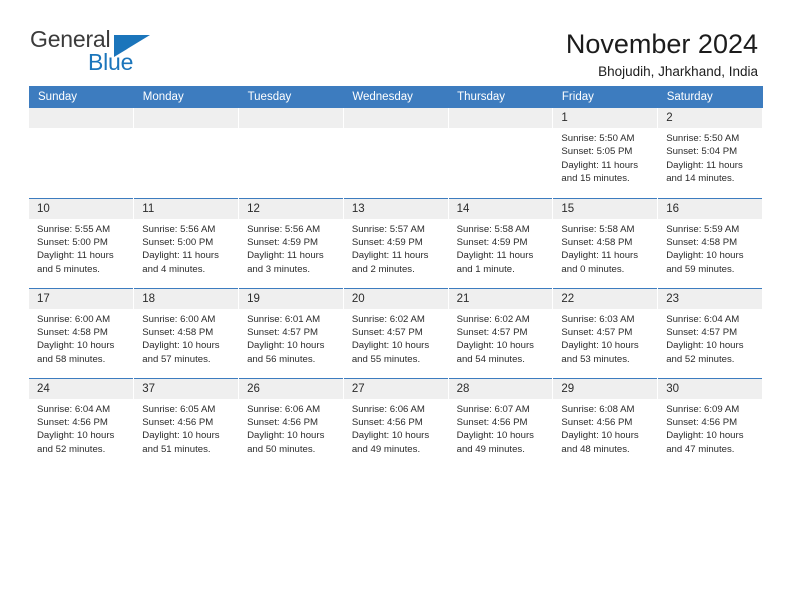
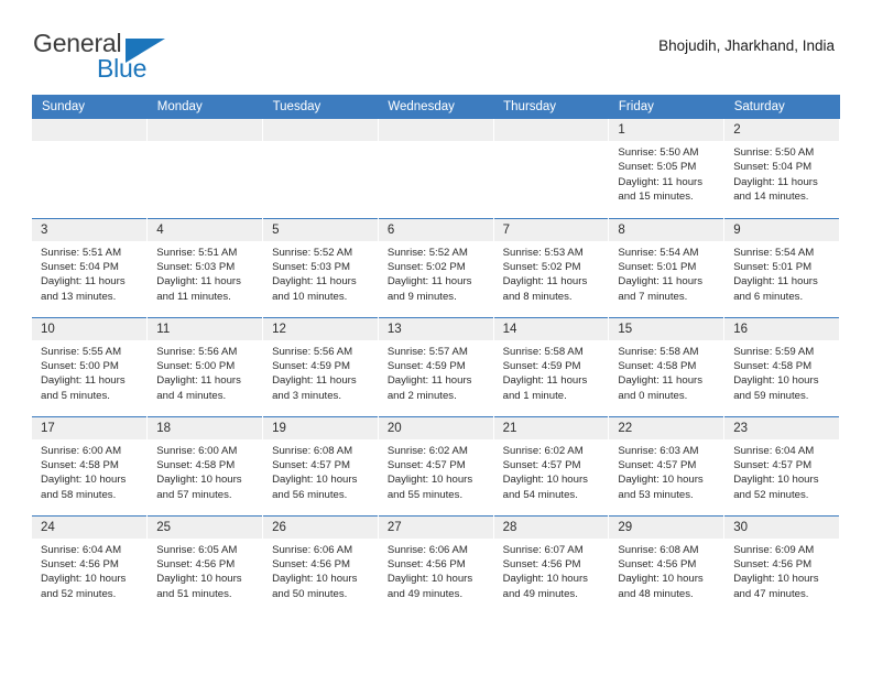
  General
  Blue
- November 2024
  Bhojudih, Jharkhand, India
  Sunday	Monday	Tuesday	Wednesday	Thursday	Friday	Saturday
  					1Sunrise: 5:50 AMSunset: 5:05 PMDaylight: 11 hours and 15 minutes.	2Sunrise: 5:50 AMSunset: 5:04 PMDaylight: 11 hours and 14 minutes.
+ 3Sunrise: 5:51 AMSunset: 5:04 PMDaylight: 11 hours and 13 minutes.	4Sunrise: 5:51 AMSunset: 5:03 PMDaylight: 11 hours and 11 minutes.	5Sunrise: 5:52 AMSunset: 5:03 PMDaylight: 11 hours and 10 minutes.	6Sunrise: 5:52 AMSunset: 5:02 PMDaylight: 11 hours and 9 minutes.	7Sunrise: 5:53 AMSunset: 5:02 PMDaylight: 11 hours and 8 minutes.	8Sunrise: 5:54 AMSunset: 5:01 PMDaylight: 11 hours and 7 minutes.	9Sunrise: 5:54 AMSunset: 5:01 PMDaylight: 11 hours and 6 minutes.
  10Sunrise: 5:55 AMSunset: 5:00 PMDaylight: 11 hours and 5 minutes.	11Sunrise: 5:56 AMSunset: 5:00 PMDaylight: 11 hours and 4 minutes.	12Sunrise: 5:56 AMSunset: 4:59 PMDaylight: 11 hours and 3 minutes.	13Sunrise: 5:57 AMSunset: 4:59 PMDaylight: 11 hours and 2 minutes.	14Sunrise: 5:58 AMSunset: 4:59 PMDaylight: 11 hours and 1 minute.	15Sunrise: 5:58 AMSunset: 4:58 PMDaylight: 11 hours and 0 minutes.	16Sunrise: 5:59 AMSunset: 4:58 PMDaylight: 10 hours and 59 minutes.
- 17Sunrise: 6:00 AMSunset: 4:58 PMDaylight: 10 hours and 58 minutes.	18Sunrise: 6:00 AMSunset: 4:58 PMDaylight: 10 hours and 57 minutes.	19Sunrise: 6:01 AMSunset: 4:57 PMDaylight: 10 hours and 56 minutes.	20Sunrise: 6:02 AMSunset: 4:57 PMDaylight: 10 hours and 55 minutes.	21Sunrise: 6:02 AMSunset: 4:57 PMDaylight: 10 hours and 54 minutes.	22Sunrise: 6:03 AMSunset: 4:57 PMDaylight: 10 hours and 53 minutes.	23Sunrise: 6:04 AMSunset: 4:57 PMDaylight: 10 hours and 52 minutes.
+ 17Sunrise: 6:00 AMSunset: 4:58 PMDaylight: 10 hours and 58 minutes.	18Sunrise: 6:00 AMSunset: 4:58 PMDaylight: 10 hours and 57 minutes.	19Sunrise: 6:08 AMSunset: 4:57 PMDaylight: 10 hours and 56 minutes.	20Sunrise: 6:02 AMSunset: 4:57 PMDaylight: 10 hours and 55 minutes.	21Sunrise: 6:02 AMSunset: 4:57 PMDaylight: 10 hours and 54 minutes.	22Sunrise: 6:03 AMSunset: 4:57 PMDaylight: 10 hours and 53 minutes.	23Sunrise: 6:04 AMSunset: 4:57 PMDaylight: 10 hours and 52 minutes.
- 24Sunrise: 6:04 AMSunset: 4:56 PMDaylight: 10 hours and 52 minutes.	37Sunrise: 6:05 AMSunset: 4:56 PMDaylight: 10 hours and 51 minutes.	26Sunrise: 6:06 AMSunset: 4:56 PMDaylight: 10 hours and 50 minutes.	27Sunrise: 6:06 AMSunset: 4:56 PMDaylight: 10 hours and 49 minutes.	28Sunrise: 6:07 AMSunset: 4:56 PMDaylight: 10 hours and 49 minutes.	29Sunrise: 6:08 AMSunset: 4:56 PMDaylight: 10 hours and 48 minutes.	30Sunrise: 6:09 AMSunset: 4:56 PMDaylight: 10 hours and 47 minutes.
+ 24Sunrise: 6:04 AMSunset: 4:56 PMDaylight: 10 hours and 52 minutes.	25Sunrise: 6:05 AMSunset: 4:56 PMDaylight: 10 hours and 51 minutes.	26Sunrise: 6:06 AMSunset: 4:56 PMDaylight: 10 hours and 50 minutes.	27Sunrise: 6:06 AMSunset: 4:56 PMDaylight: 10 hours and 49 minutes.	28Sunrise: 6:07 AMSunset: 4:56 PMDaylight: 10 hours and 49 minutes.	29Sunrise: 6:08 AMSunset: 4:56 PMDaylight: 10 hours and 48 minutes.	30Sunrise: 6:09 AMSunset: 4:56 PMDaylight: 10 hours and 47 minutes.
